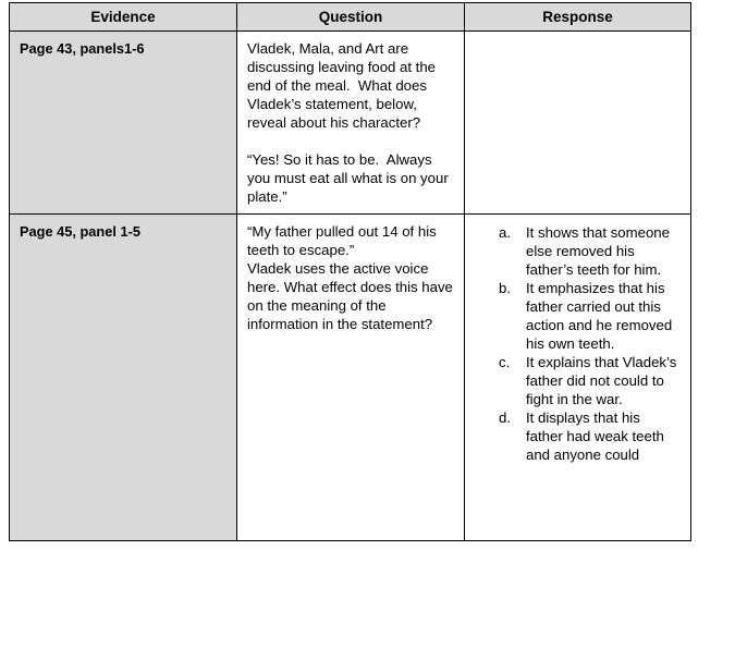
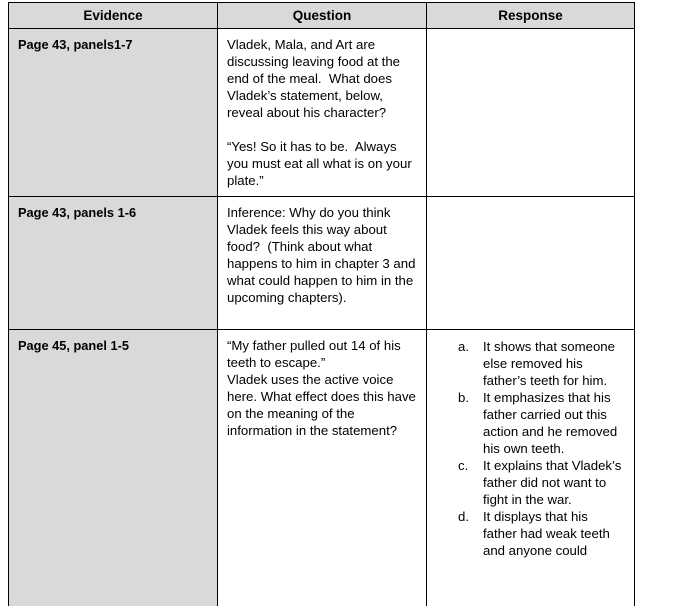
  Evidence	Question	Response
- Page 43, panels1-6	Vladek, Mala, and Art are discussing leaving food at the end of the meal. What does Vladek’s statement, below, reveal about his character? “Yes! So it has to be. Always you must eat all what is on your plate.”
+ Page 43, panels1-7	Vladek, Mala, and Art are discussing leaving food at the end of the meal. What does Vladek’s statement, below, reveal about his character? “Yes! So it has to be. Always you must eat all what is on your plate.”
+ Page 43, panels 1-6	Inference: Why do you think Vladek feels this way about food? (Think about what happens to him in chapter 3 and what could happen to him in the upcoming chapters).
- Page 45, panel 1-5	“My father pulled out 14 of his teeth to escape.” Vladek uses the active voice here. What effect does this have on the meaning of the information in the statement?	a. It shows that someone else removed his father’s teeth for him. b. It emphasizes that his father carried out this action and he removed his own teeth. c. It explains that Vladek’s father did not could to fight in the war. d. It displays that his father had weak teeth and anyone could
+ Page 45, panel 1-5	“My father pulled out 14 of his teeth to escape.” Vladek uses the active voice here. What effect does this have on the meaning of the information in the statement?	a. It shows that someone else removed his father’s teeth for him. b. It emphasizes that his father carried out this action and he removed his own teeth. c. It explains that Vladek’s father did not want to fight in the war. d. It displays that his father had weak teeth and anyone could
